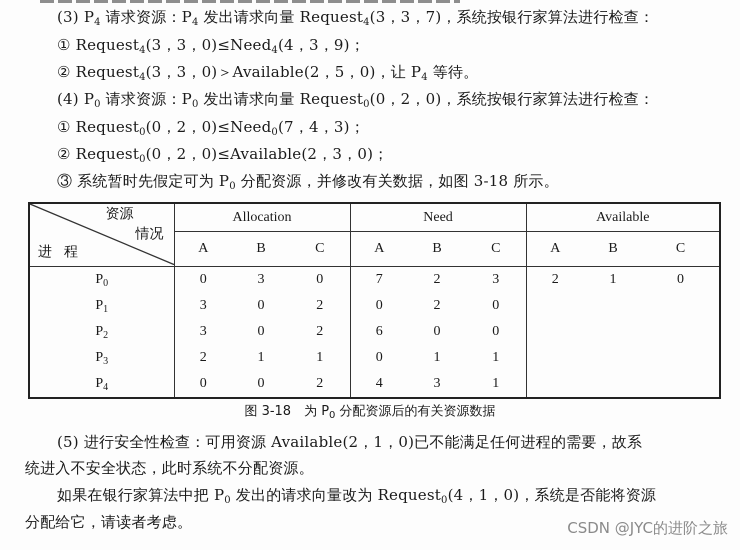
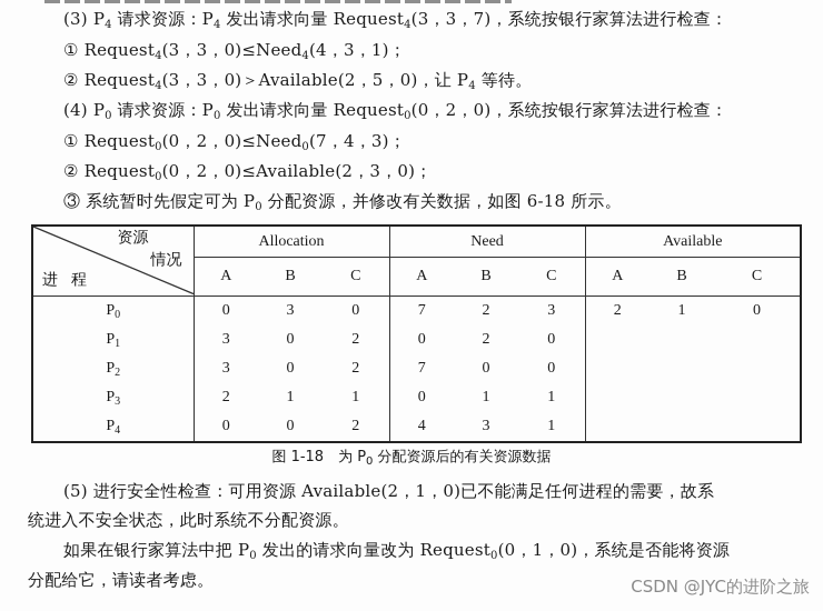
  (3) P4 请求资源：P4 发出请求向量 Request4(3，3，7)，系统按银行家算法进行检查：
- ① Request4(3，3，0)≤Need4(4，3，9)；
+ ① Request4(3，3，0)≤Need4(4，3，1)；
  ② Request4(3，3，0)＞Available(2，5，0)，让 P4 等待。
  (4) P0 请求资源：P0 发出请求向量 Request0(0，2，0)，系统按银行家算法进行检查：
  ① Request0(0，2，0)≤Need0(7，4，3)；
  ② Request0(0，2，0)≤Available(2，3，0)；
- ③ 系统暂时先假定可为 P0 分配资源，并修改有关数据，如图 3-18 所示。
+ ③ 系统暂时先假定可为 P0 分配资源，并修改有关数据，如图 6-18 所示。
  资源 情况 进程	Allocation	Need	Available
  A	B	C	A	B	C	A	B	C
  P0	0	3	0	7	2	3	2	1	0
  P1	3	0	2	0	2	0
- P2	3	0	2	6	0	0
+ P2	3	0	2	7	0	0
  P3	2	1	1	0	1	1
  P4	0	0	2	4	3	1
- 图 3-18 为 P0 分配资源后的有关资源数据
+ 图 1-18 为 P0 分配资源后的有关资源数据
  (5) 进行安全性检查：可用资源 Available(2，1，0)已不能满足任何进程的需要，故系
  统进入不安全状态，此时系统不分配资源。
- 如果在银行家算法中把 P0 发出的请求向量改为 Request0(4，1，0)，系统是否能将资源
+ 如果在银行家算法中把 P0 发出的请求向量改为 Request0(0，1，0)，系统是否能将资源
  分配给它，请读者考虑。
  CSDN @JYC的进阶之旅
